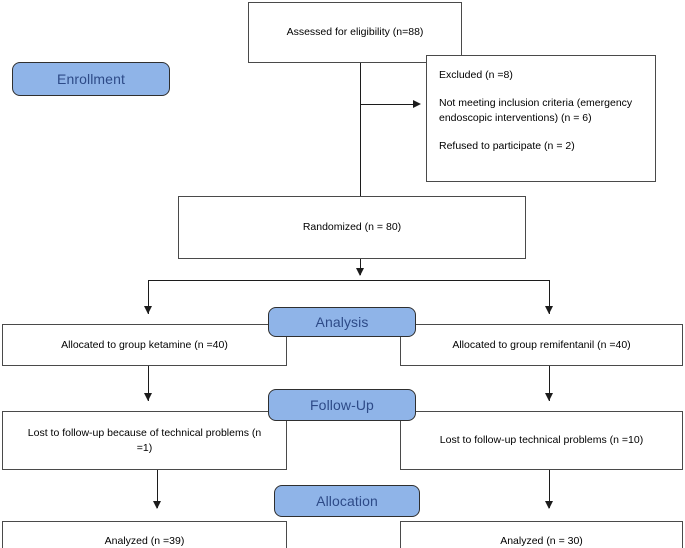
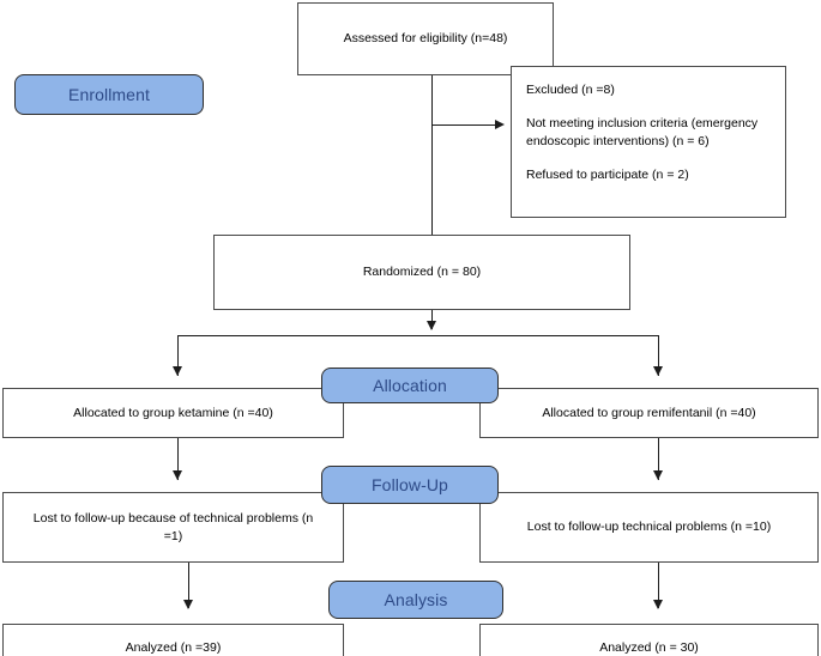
- Assessed for eligibility (n=88)
+ Assessed for eligibility (n=48)
  Enrollment
  Excluded (n =8)
  Not meeting inclusion criteria (emergency endoscopic interventions) (n = 6)
  Refused to participate (n = 2)
  Randomized (n = 80)
  Allocated to group ketamine (n =40)
  Allocated to group remifentanil (n =40)
- Analysis
+ Allocation
  Lost to follow-up because of technical problems (n =1)
  Lost to follow-up technical problems (n =10)
  Follow-Up
  Analyzed (n =39)
  Analyzed (n = 30)
- Allocation
+ Analysis
